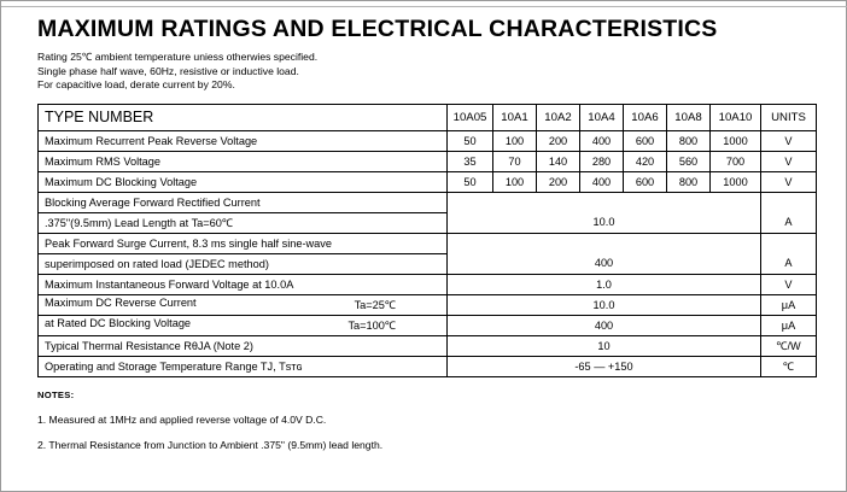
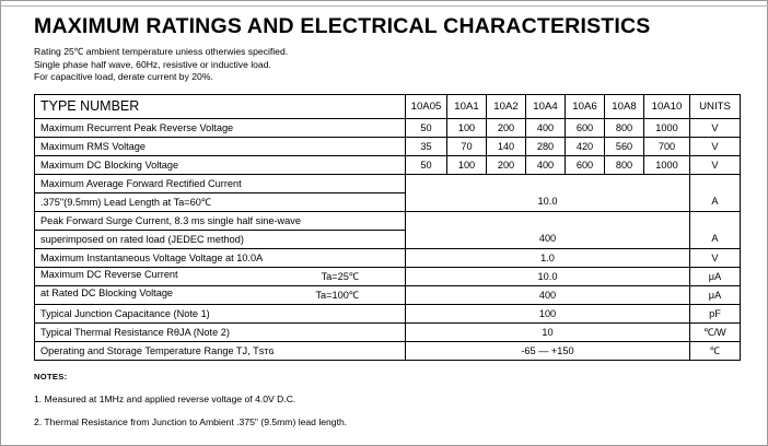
  MAXIMUM RATINGS AND ELECTRICAL CHARACTERISTICS
  Rating 25℃ ambient temperature uniess otherwies specified.
  Single phase half wave, 60Hz, resistive or inductive load.
  For capacitive load, derate current by 20%.
  TYPE NUMBER	10A05	10A1	10A2	10A4	10A6	10A8	10A10	UNITS
  Maximum Recurrent Peak Reverse Voltage	50	100	200	400	600	800	1000	V
  Maximum RMS Voltage	35	70	140	280	420	560	700	V
  Maximum DC Blocking Voltage	50	100	200	400	600	800	1000	V
- Blocking Average Forward Rectified Current
+ Maximum Average Forward Rectified Current
  .375"(9.5mm) Lead Length at Ta=60℃	10.0	A
  Peak Forward Surge Current, 8.3 ms single half sine-wave
  superimposed on rated load (JEDEC method)	400	A
- Maximum Instantaneous Forward Voltage at 10.0A	1.0	V
+ Maximum Instantaneous Voltage Voltage at 10.0A	1.0	V
  Maximum DC Reverse Current Ta=25℃	10.0	μA
  at Rated DC Blocking Voltage Ta=100℃	400	μA
+ Typical Junction Capacitance (Note 1)	100	pF
  Typical Thermal Resistance RθJA (Note 2)	10	℃/W
  Operating and Storage Temperature Range TJ, Tѕтɢ	-65 — +150	℃
  NOTES:
  1. Measured at 1MHz and applied reverse voltage of 4.0V D.C.
  2. Thermal Resistance from Junction to Ambient .375" (9.5mm) lead length.
